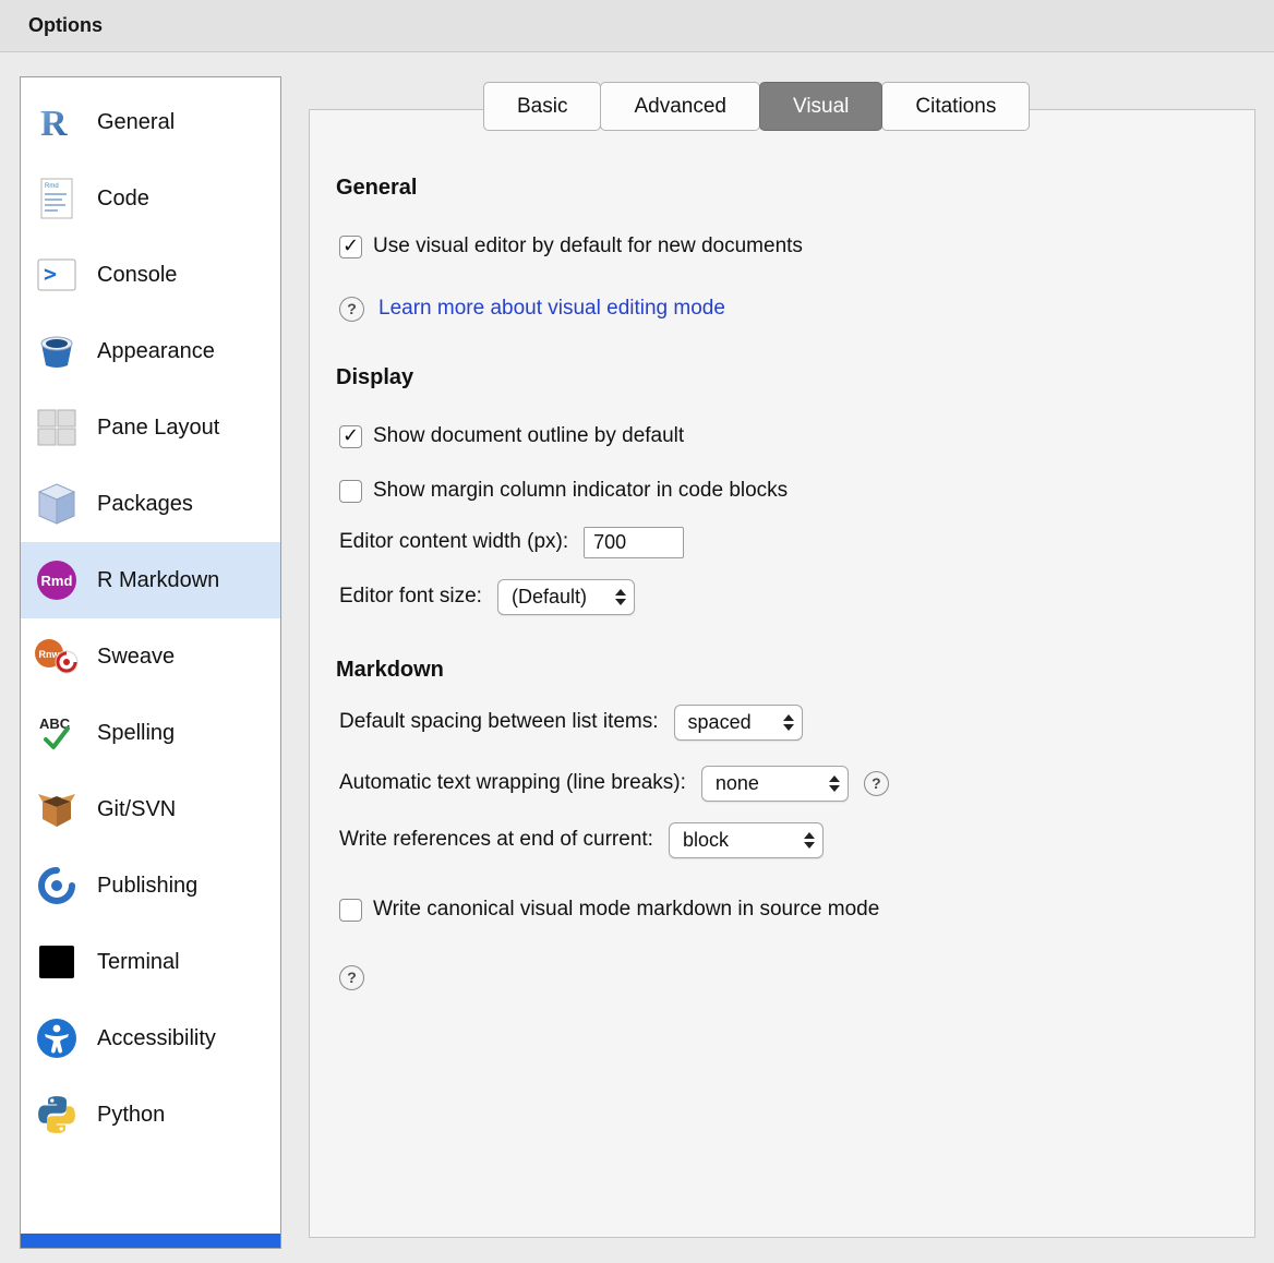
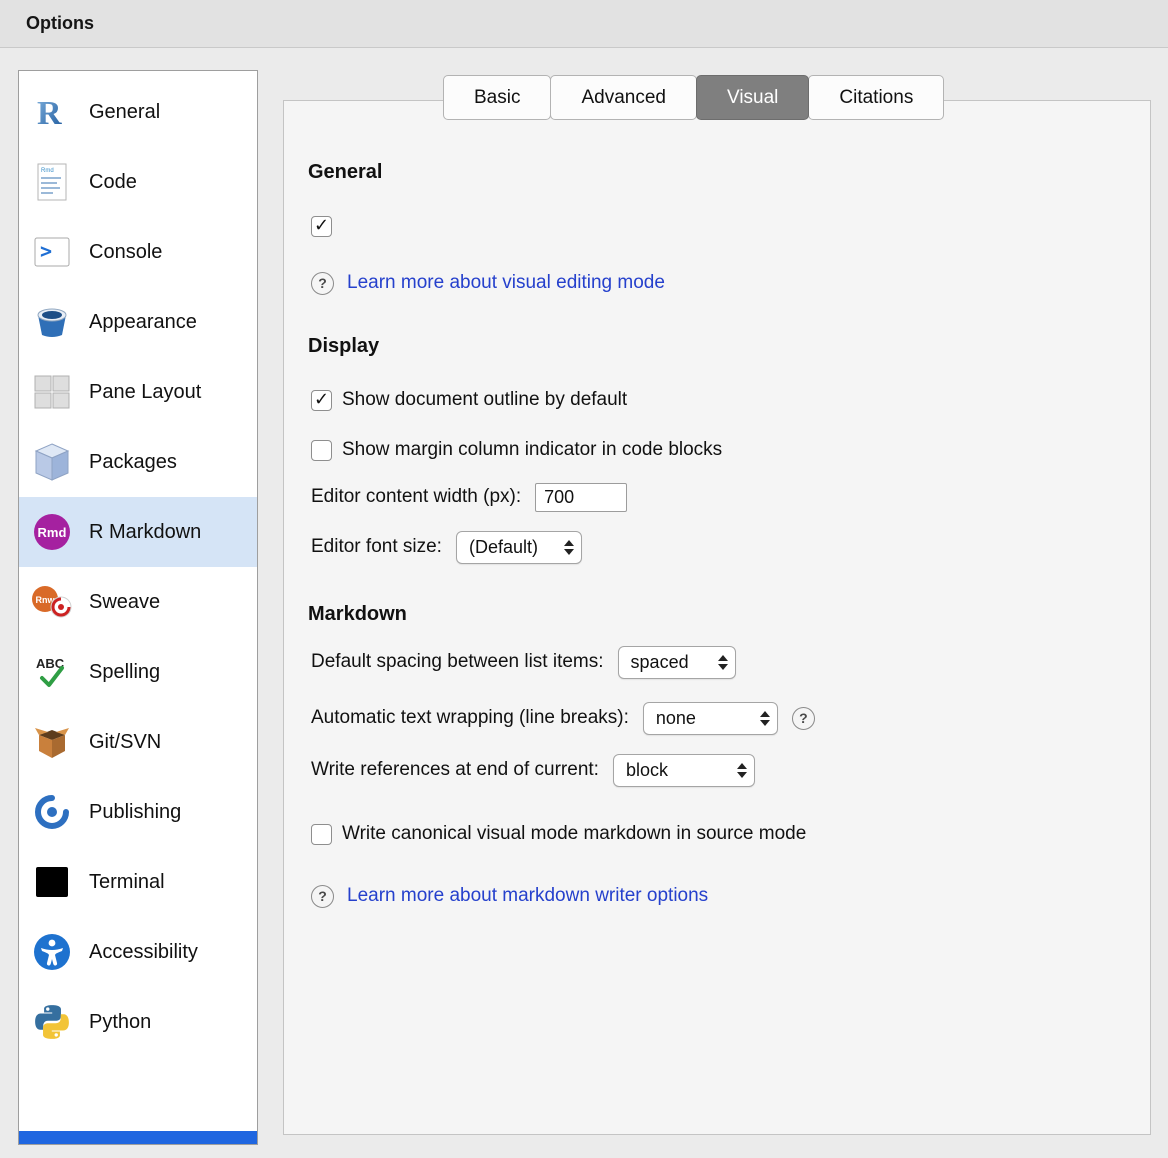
  Options
  R
  General
  Code
  >
  Console
  Appearance
  Pane Layout
  Packages
  Rmd
  R Markdown
  Rnw
  Sweave
  ABC
  Spelling
  Git/SVN
  Publishing
  Terminal
  Accessibility
  Python
  Basic
  Advanced
  Visual
  Citations
  General
- Use visual editor by default for new documents
  ?
  Learn more about visual editing mode
  Display
  Show document outline by default
  Show margin column indicator in code blocks
  Editor content width (px):
  700
  Editor font size:
  (Default)
  Markdown
  Default spacing between list items:
  spaced
  Automatic text wrapping (line breaks):
  none
  ?
  Write references at end of current:
  block
  Write canonical visual mode markdown in source mode
  ?
+ Learn more about markdown writer options
